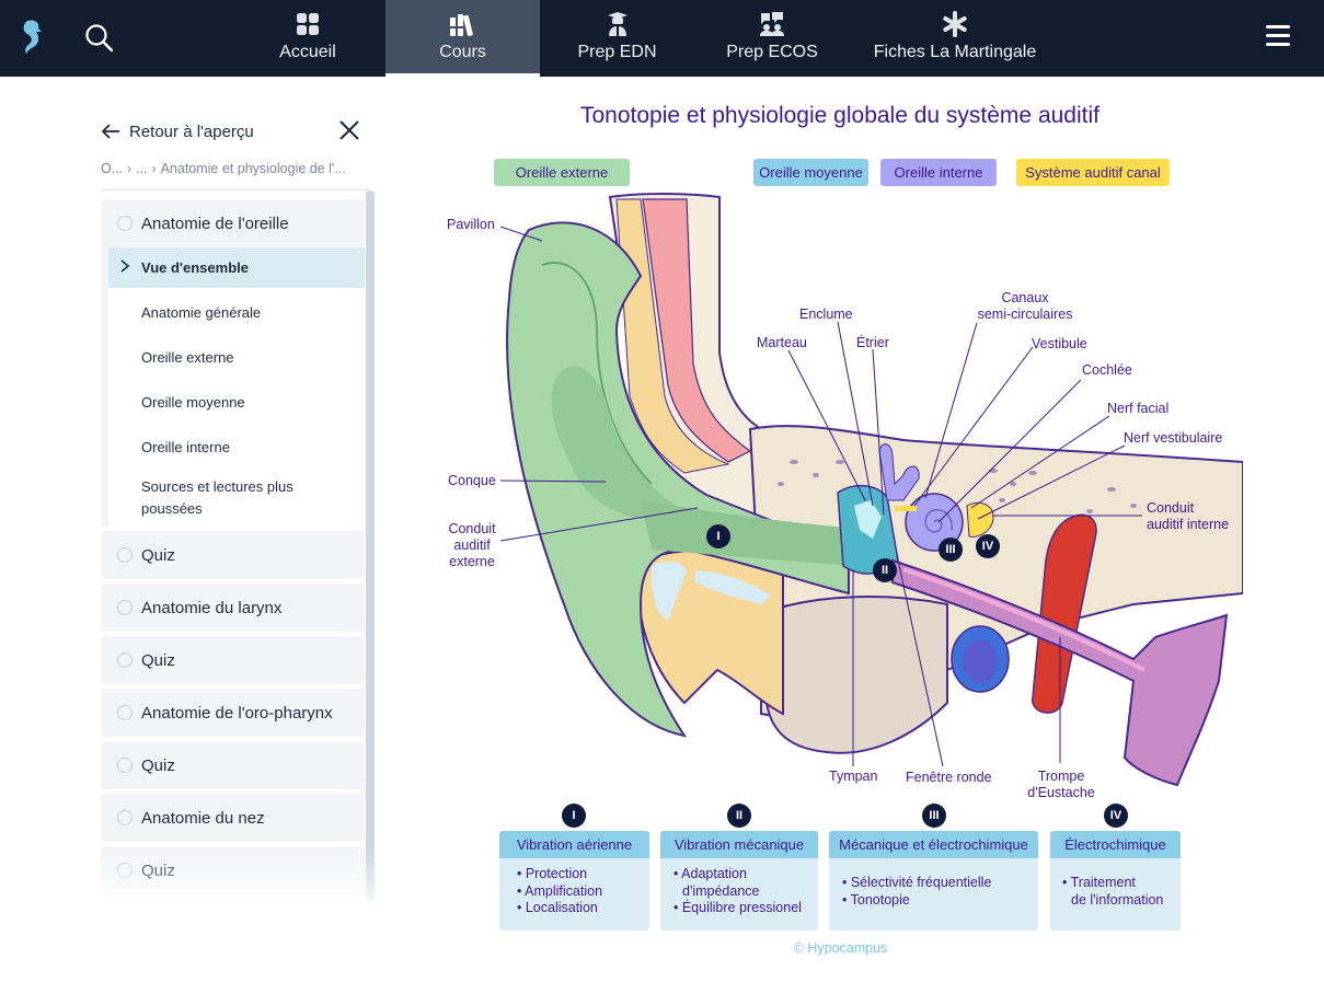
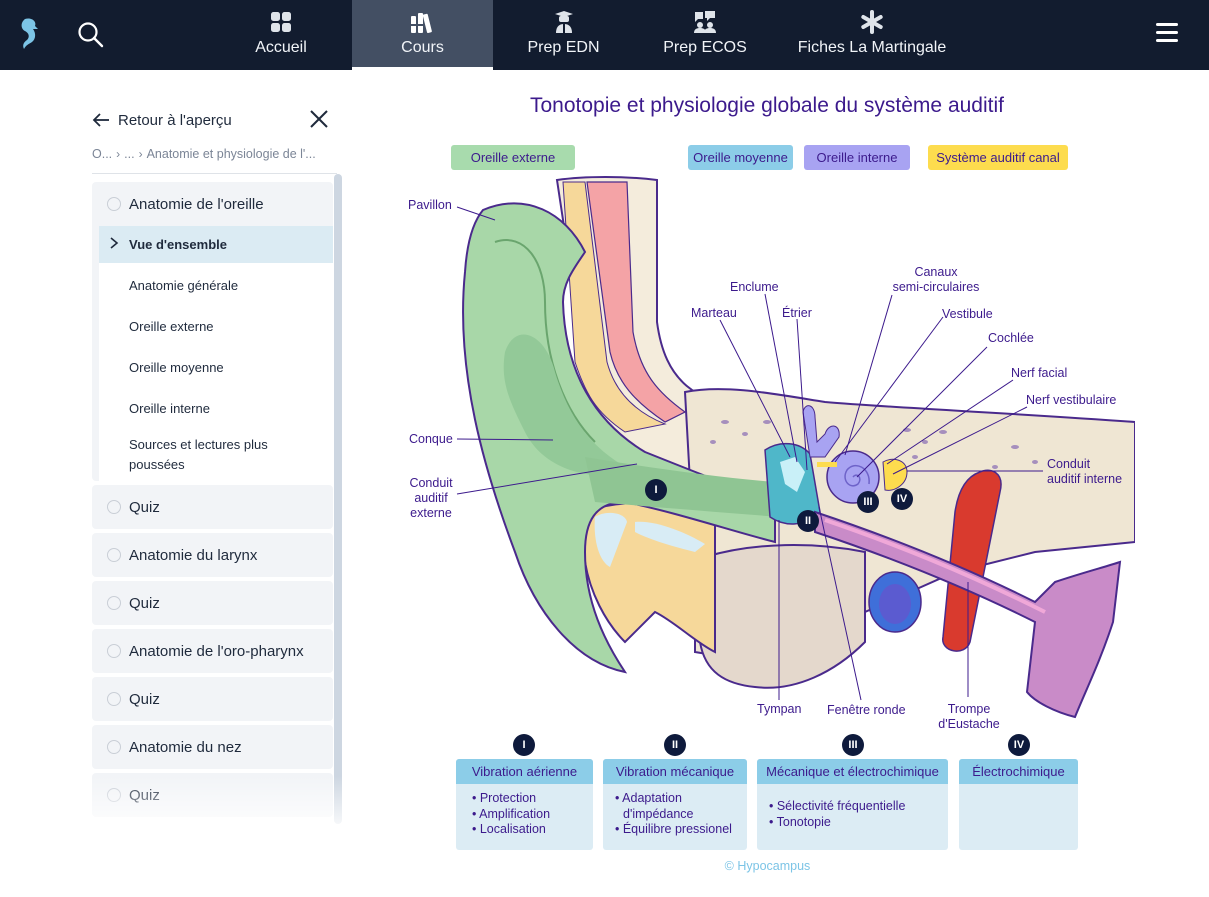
  Accueil
  Cours
  Prep EDN
  Prep ECOS
  Fiches La Martingale
  Retour à l'aperçu
  O...
  ›
  ...
  ›
  Anatomie et physiologie de l'...
  Anatomie de l'oreille
  Vue d'ensemble
  Anatomie générale
  Oreille externe
  Oreille moyenne
  Oreille interne
  Sources et lectures plus poussées
  Quiz
  Anatomie du larynx
  Quiz
  Anatomie de l'oro-pharynx
  Quiz
  Anatomie du nez
  Tonotopie et physiologie globale du système auditif
  Oreille externe
  Oreille moyenne
  Oreille interne
  Système auditif canal
  Pavillon
  Conque
  Conduit
  auditif
  externe
  Marteau
  Enclume
  Étrier
  Canaux
  semi-circulaires
  Vestibule
  Cochlée
  Nerf facial
  Nerf vestibulaire
  Conduit
  auditif interne
  Tympan
  Fenêtre ronde
  Trompe
  d'Eustache
  I
  II
  III
  IV
  I
  Vibration aérienne
  • Protection
  • Amplification
  • Localisation
  II
  Vibration mécanique
  • Adaptation
  d'impédance
  • Équilibre pressionel
  III
  Mécanique et électrochimique
  • Sélectivité fréquentielle
  • Tonotopie
  IV
  Électrochimique
- • Traitement
- de l'information
  © Hypocampus
